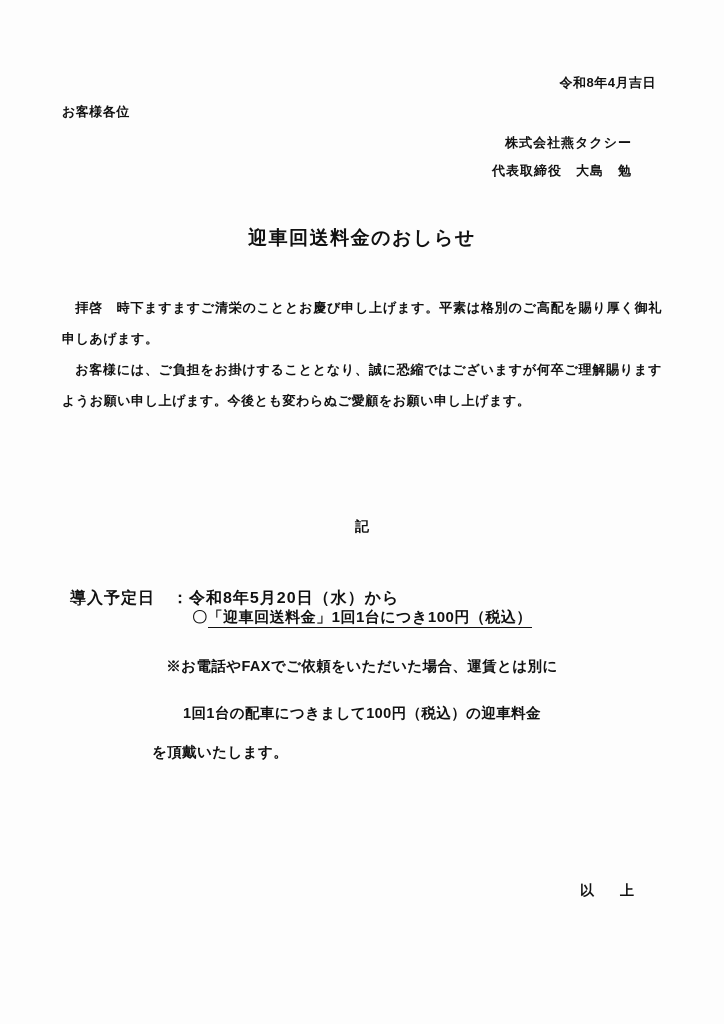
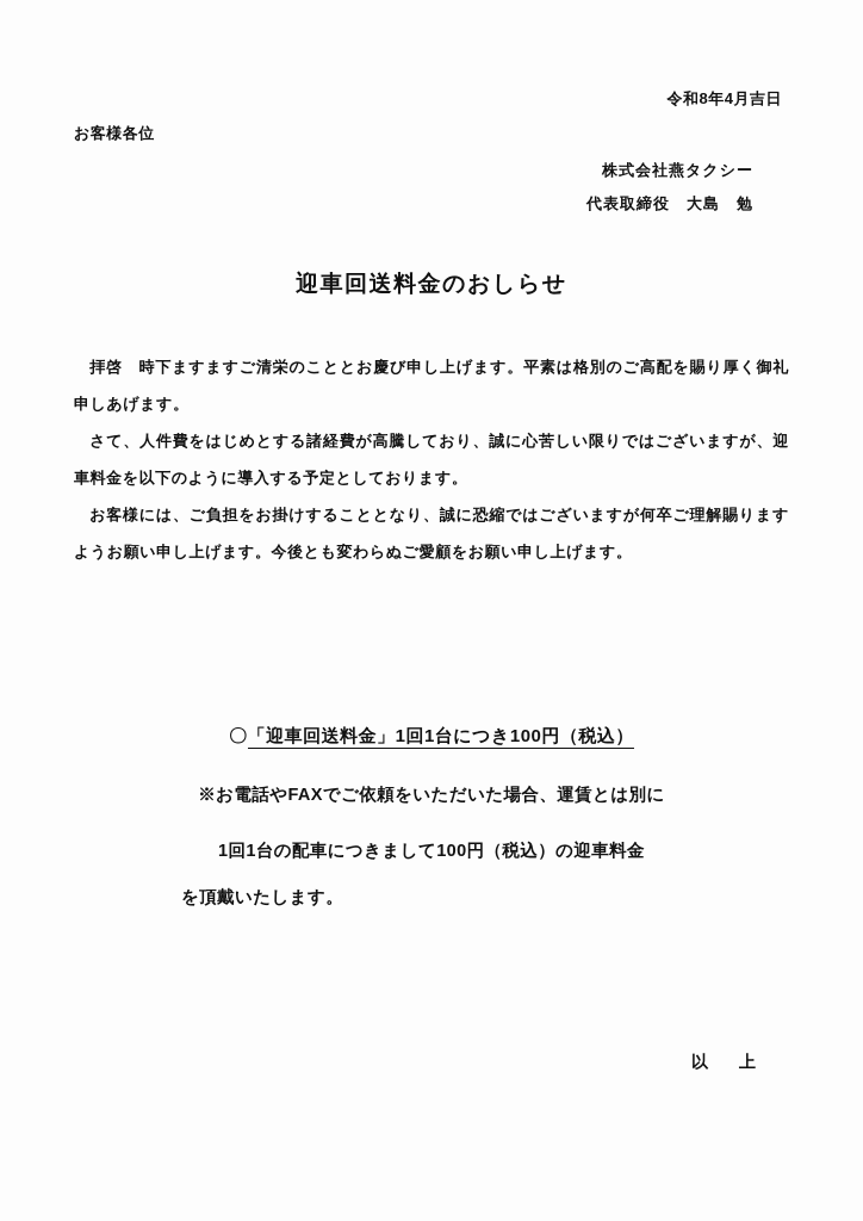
  令和8年4月吉日
  お客様各位
  株式会社燕タクシー
  代表取締役 大島 勉
  迎車回送料金のおしらせ
  拝啓 時下ますますご清栄のこととお慶び申し上げます。平素は格別のご高配を賜り厚く御礼申しあげます。
+ さて、人件費をはじめとする諸経費が高騰しており、誠に心苦しい限りではございますが、迎車料金を以下のように導入する予定としております。
  お客様には、ご負担をお掛けすることとなり、誠に恐縮ではございますが何卒ご理解賜りますようお願い申し上げます。今後とも変わらぬご愛顧をお願い申し上げます。
- 記
- 導入予定日 ：令和8年5月20日（水）から
  〇「迎車回送料金」1回1台につき100円（税込）
  ※お電話やFAXでご依頼をいただいた場合、運賃とは別に
  1回1台の配車につきまして100円（税込）の迎車料金
  を頂戴いたします。
  以 上
